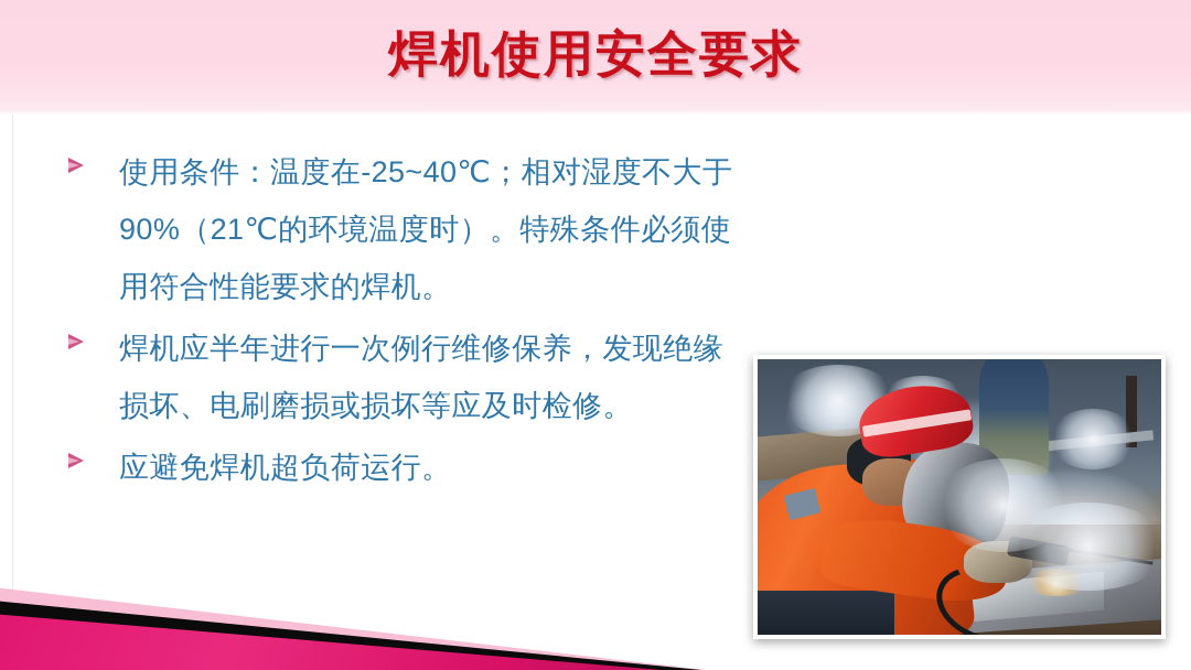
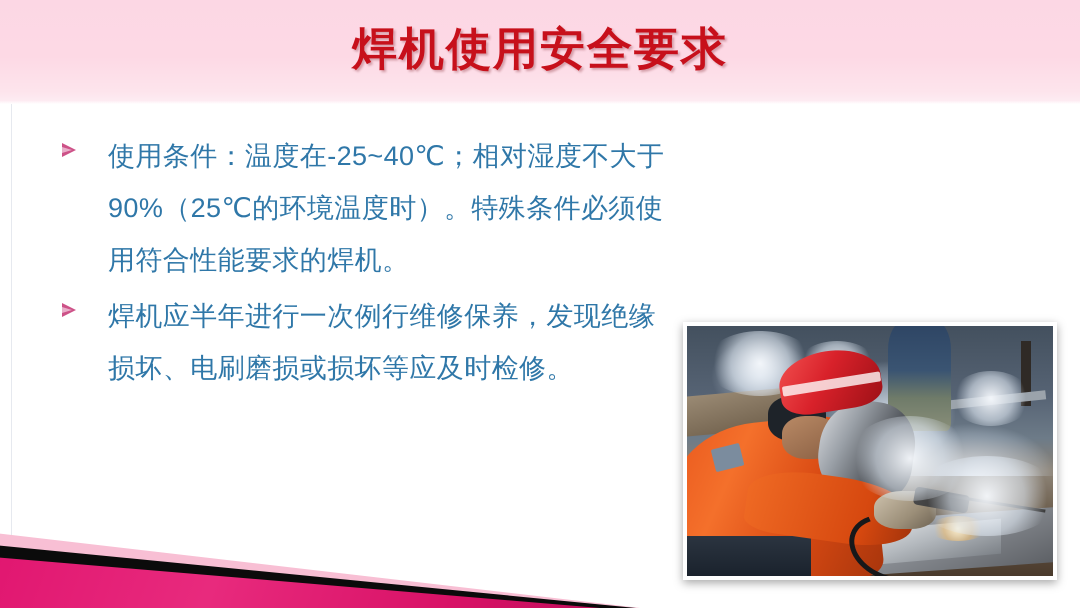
  焊机使用安全要求
- 使用条件：温度在-25~40℃；相对湿度不大于90%（21℃的环境温度时）。特殊条件必须使用符合性能要求的焊机。
+ 使用条件：温度在-25~40℃；相对湿度不大于90%（25℃的环境温度时）。特殊条件必须使用符合性能要求的焊机。
  焊机应半年进行一次例行维修保养，发现绝缘损坏、电刷磨损或损坏等应及时检修。
- 应避免焊机超负荷运行。
